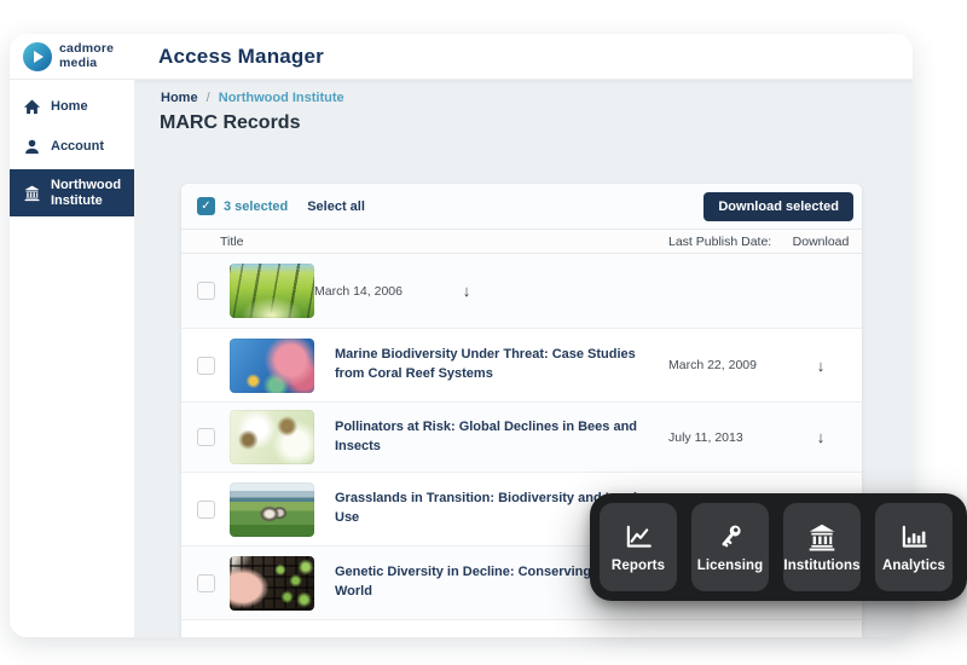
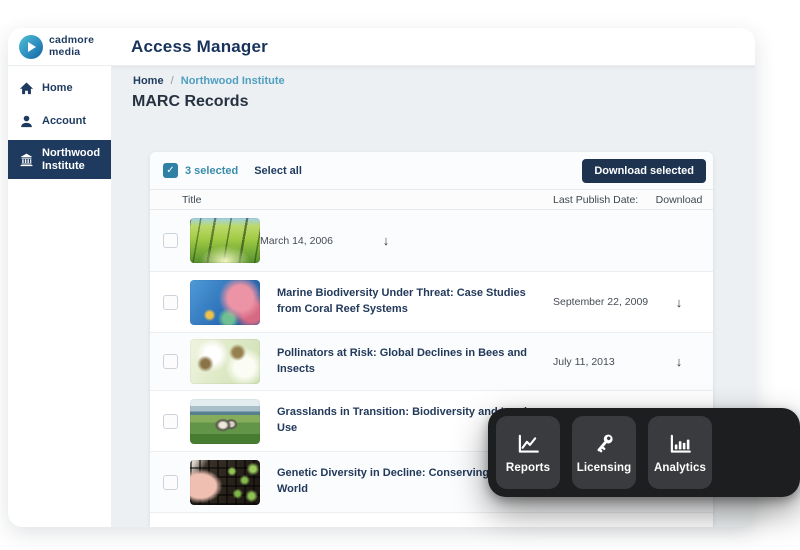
  Access Manager
  cadmore
  media
  Home
  Account
  Northwood Institute
  Home / Northwood Institute
  MARC Records
  ✓
  3 selected
  Select all
  Download selected
  Title
  Last Publish Date:
  Download
  March 14, 2006
  ↓
  Marine Biodiversity Under Threat: Case Studies from Coral Reef Systems
- March 22, 2009
+ September 22, 2009
  ↓
  Pollinators at Risk: Global Declines in Bees and Insects
  July 11, 2013
  ↓
  Grasslands in Transition: Biodiversity an Use
  Genetic Diversity in Decline: Conserving World
  Reports
  Licensing
- Institutions
  Analytics
